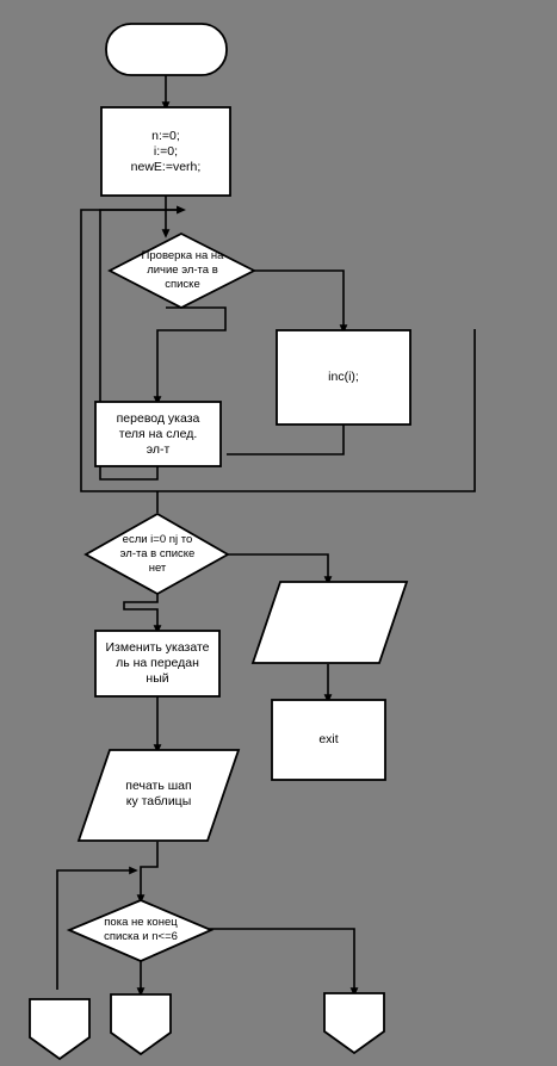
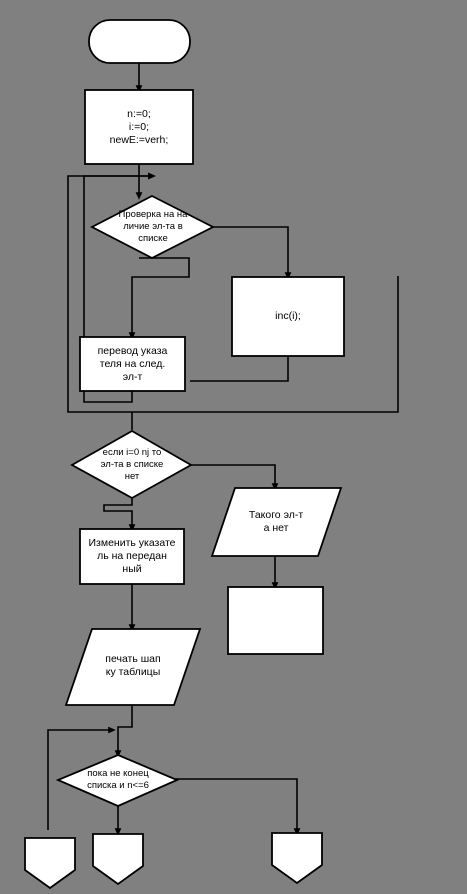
  n:=0;
  i:=0;
  newE:=verh;
  Проверка на на
  личие эл-та в
  списке
  inc(i);
  перевод указа
  теля на след.
  эл-т
  если i=0 nj то
  эл-та в списке
  нет
+ Такого эл-т
+ а нет
  Изменить указате
  ль на передан
  ный
- exit
  печать шап
  ку таблицы
  пока не конец
  списка и n<=6
